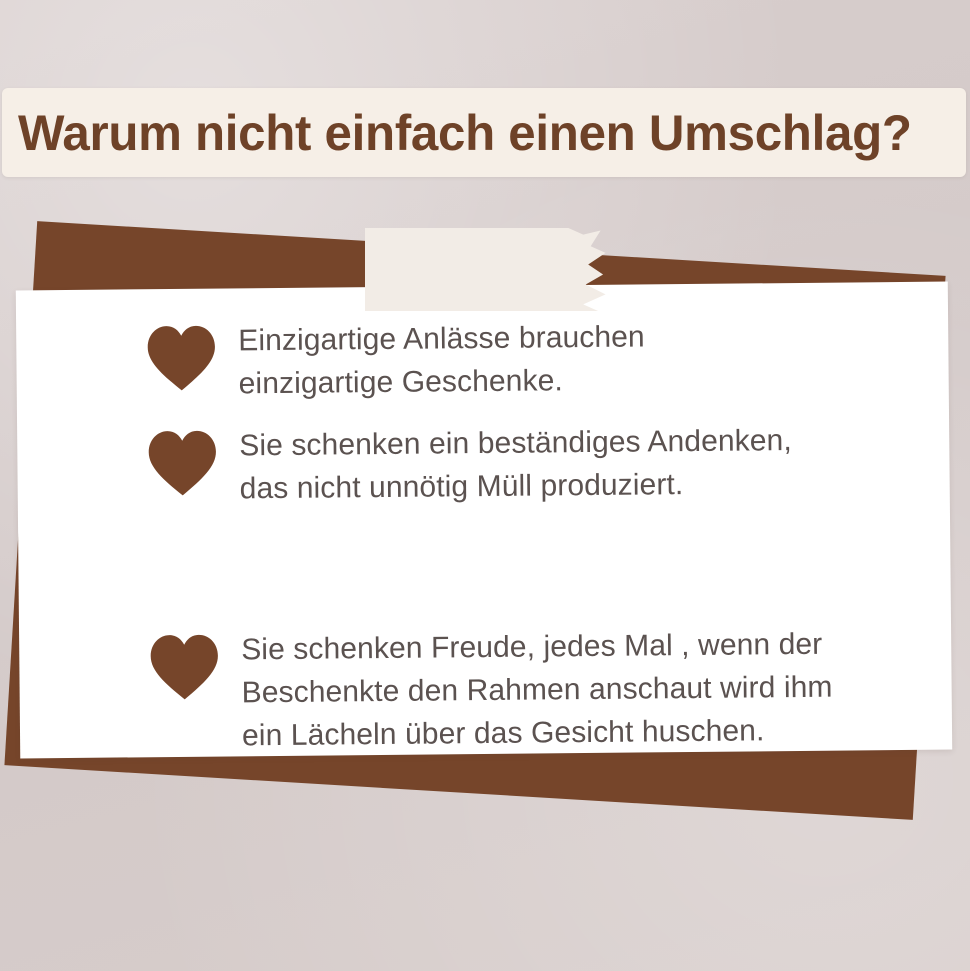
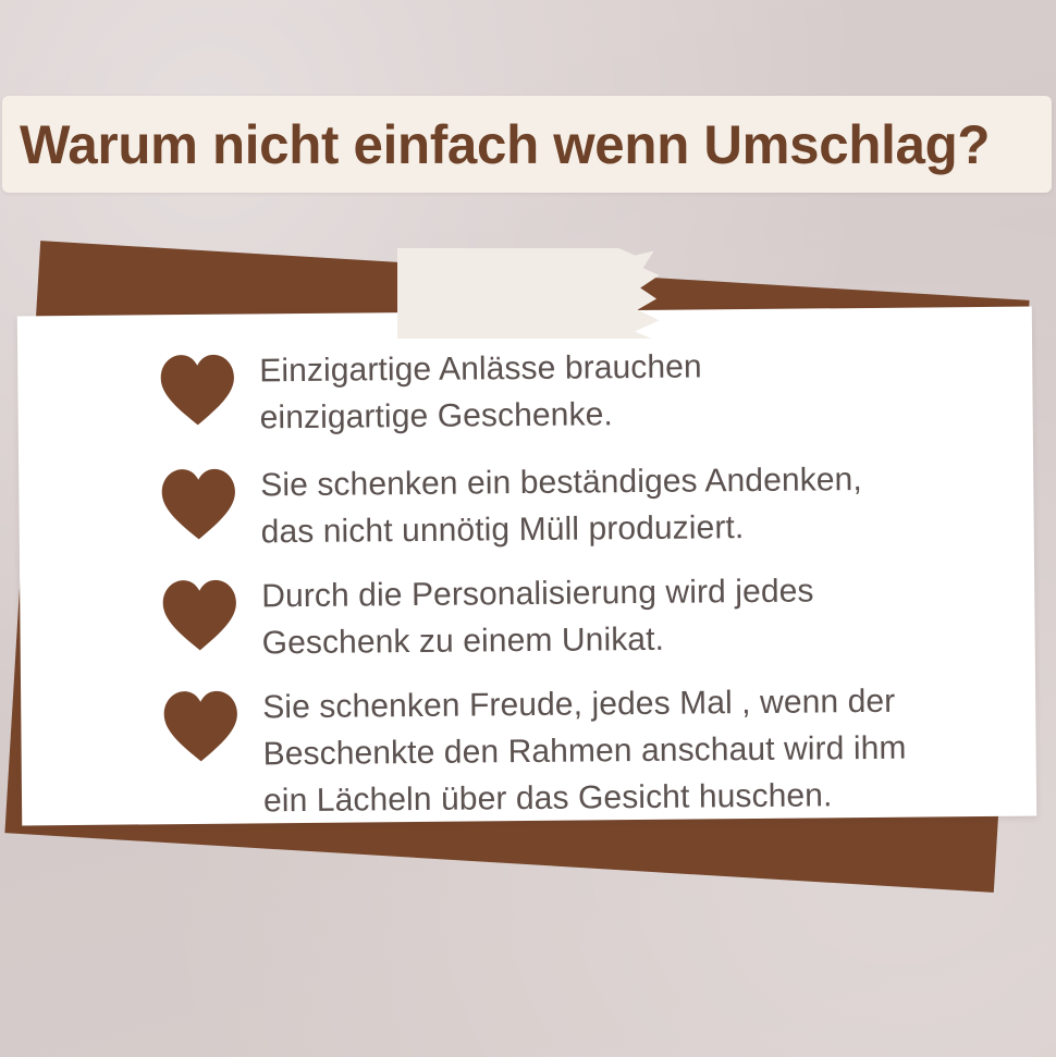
- Warum nicht einfach einen Umschlag?
+ Warum nicht einfach wenn Umschlag?
  Einzigartige Anlässe brauchen
  einzigartige Geschenke.
  Sie schenken ein beständiges Andenken,
  das nicht unnötig Müll produziert.
+ Durch die Personalisierung wird jedes
+ Geschenk zu einem Unikat.
  Sie schenken Freude, jedes Mal , wenn der
  Beschenkte den Rahmen anschaut wird ihm
  ein Lächeln über das Gesicht huschen.
